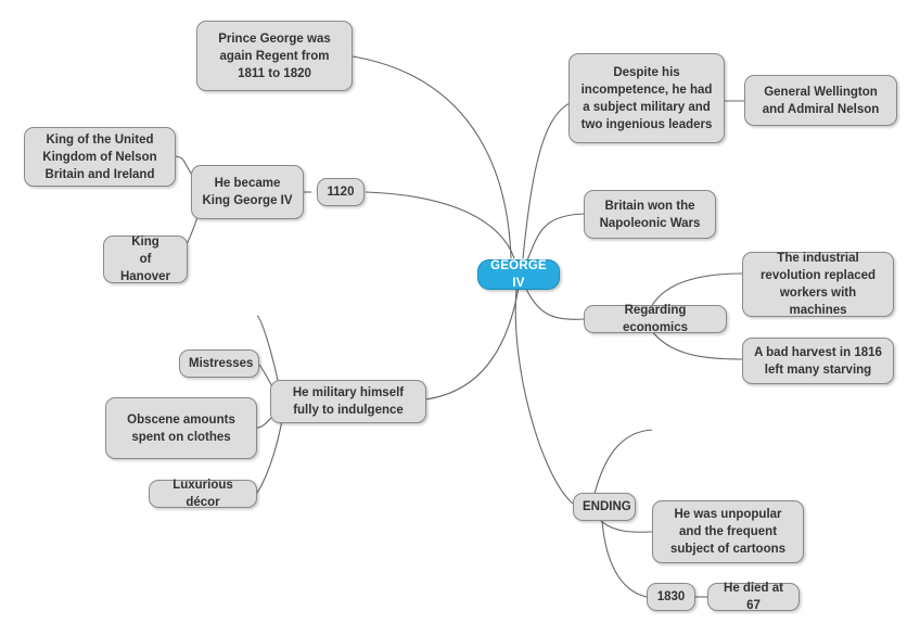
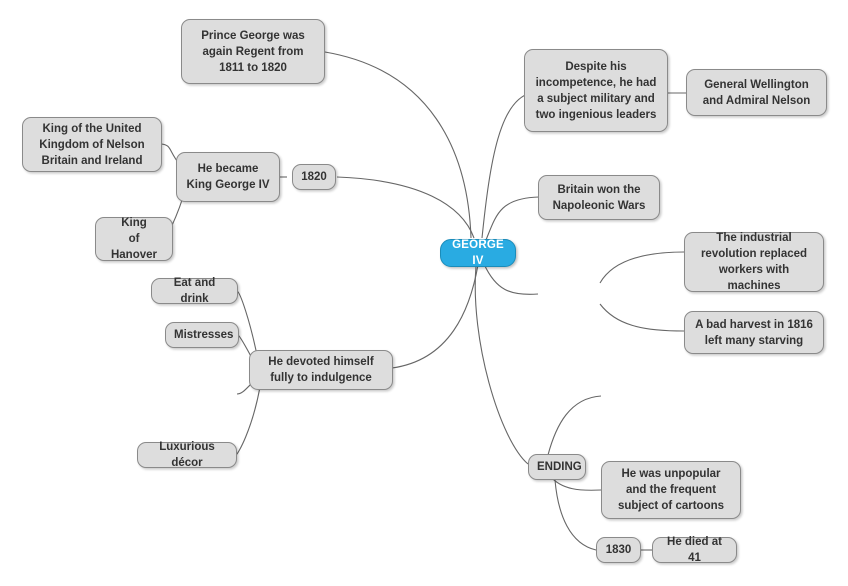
  GEORGE IV
  Prince George was again Regent from 1811 to 1820
- 1120
+ 1820
  He became King George IV
  King of the United Kingdom of Nelson Britain and Ireland
  King
  of Hanover
- He military himself fully to indulgence
+ He devoted himself fully to indulgence
+ Eat and drink
  Mistresses
- Obscene amounts spent on clothes
  Luxurious décor
  Despite his incompetence, he had a subject military and two ingenious leaders
  General Wellington and Admiral Nelson
  Britain won the Napoleonic Wars
- Regarding economics
  The industrial revolution replaced workers with machines
  A bad harvest in 1816 left many starving
  ENDING
  He was unpopular and the frequent subject of cartoons
  1830
- He died at 67
+ He died at 41
